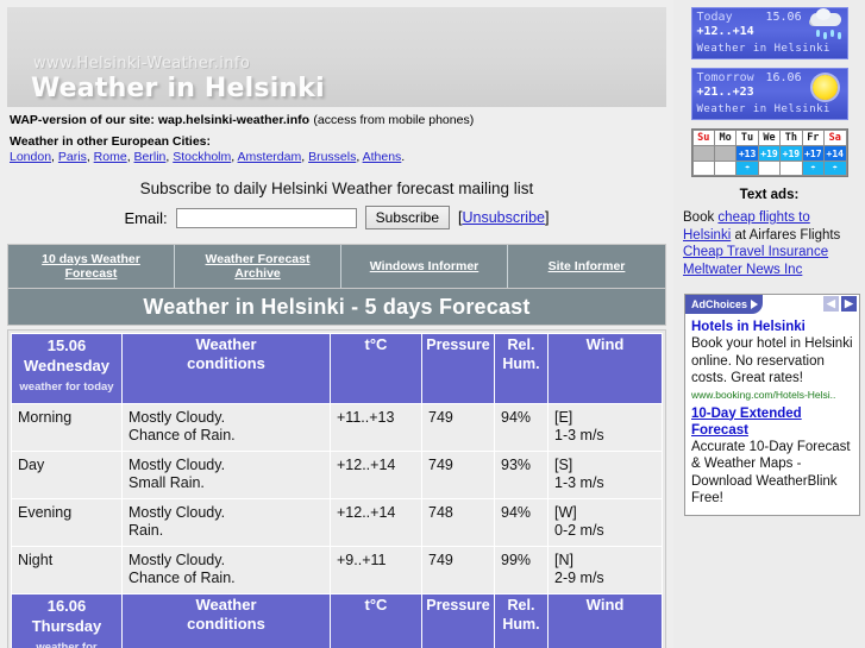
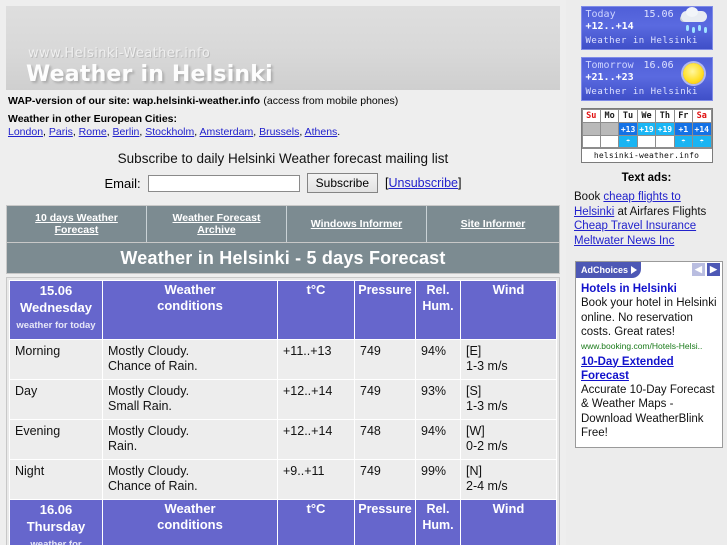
  www.Helsinki-Weather.info
  Weather in Helsinki
  WAP-version of our site: wap.helsinki-weather.info (access from mobile phones)
  Weather in other European Cities:
  London, Paris, Rome, Berlin, Stockholm, Amsterdam, Brussels, Athens.
  Subscribe to daily Helsinki Weather forecast mailing list
  Email:
  Subscribe
  [Unsubscribe]
  10 days Weather Forecast
  Weather Forecast Archive
  Windows Informer
  Site Informer
  Weather in Helsinki - 5 days Forecast
  15.06 Wednesday weather for today	Weather conditions	t°C	Pressure	Rel. Hum.	Wind
  Morning	Mostly Cloudy. Chance of Rain.	+11..+13	749	94%	[E] 1-3 m/s
  Day	Mostly Cloudy. Small Rain.	+12..+14	749	93%	[S] 1-3 m/s
  Evening	Mostly Cloudy. Rain.	+12..+14	748	94%	[W] 0-2 m/s
- Night	Mostly Cloudy. Chance of Rain.	+9..+11	749	99%	[N] 2-9 m/s
+ Night	Mostly Cloudy. Chance of Rain.	+9..+11	749	99%	[N] 2-4 m/s
  16.06 Thursday	Weather conditions	t°C	Pressure	Rel. Hum.	Wind
  Today
  15.06
  +12..+14
  Weather in Helsinki
  Tomorrow
  16.06
  +21..+23
  Weather in Helsinki
  Su	Mo	Tu	We	Th	Fr	Sa
- 		+13	+19	+19	+17	+14
+ 		+13	+19	+19	+1	+14
  		☂			☂	☂
+ helsinki-weather.info
  Text ads:
  Book cheap flights to Helsinki at Airfares Flights
  Cheap Travel Insurance
  Meltwater News Inc
  AdChoices
  ◀
  ▶
  Hotels in Helsinki
  Book your hotel in Helsinki online. No reservation costs. Great rates!
  www.booking.com/Hotels-Helsi..
  10-Day Extended Forecast
  Accurate 10-Day Forecast & Weather Maps - Download WeatherBlink Free!
